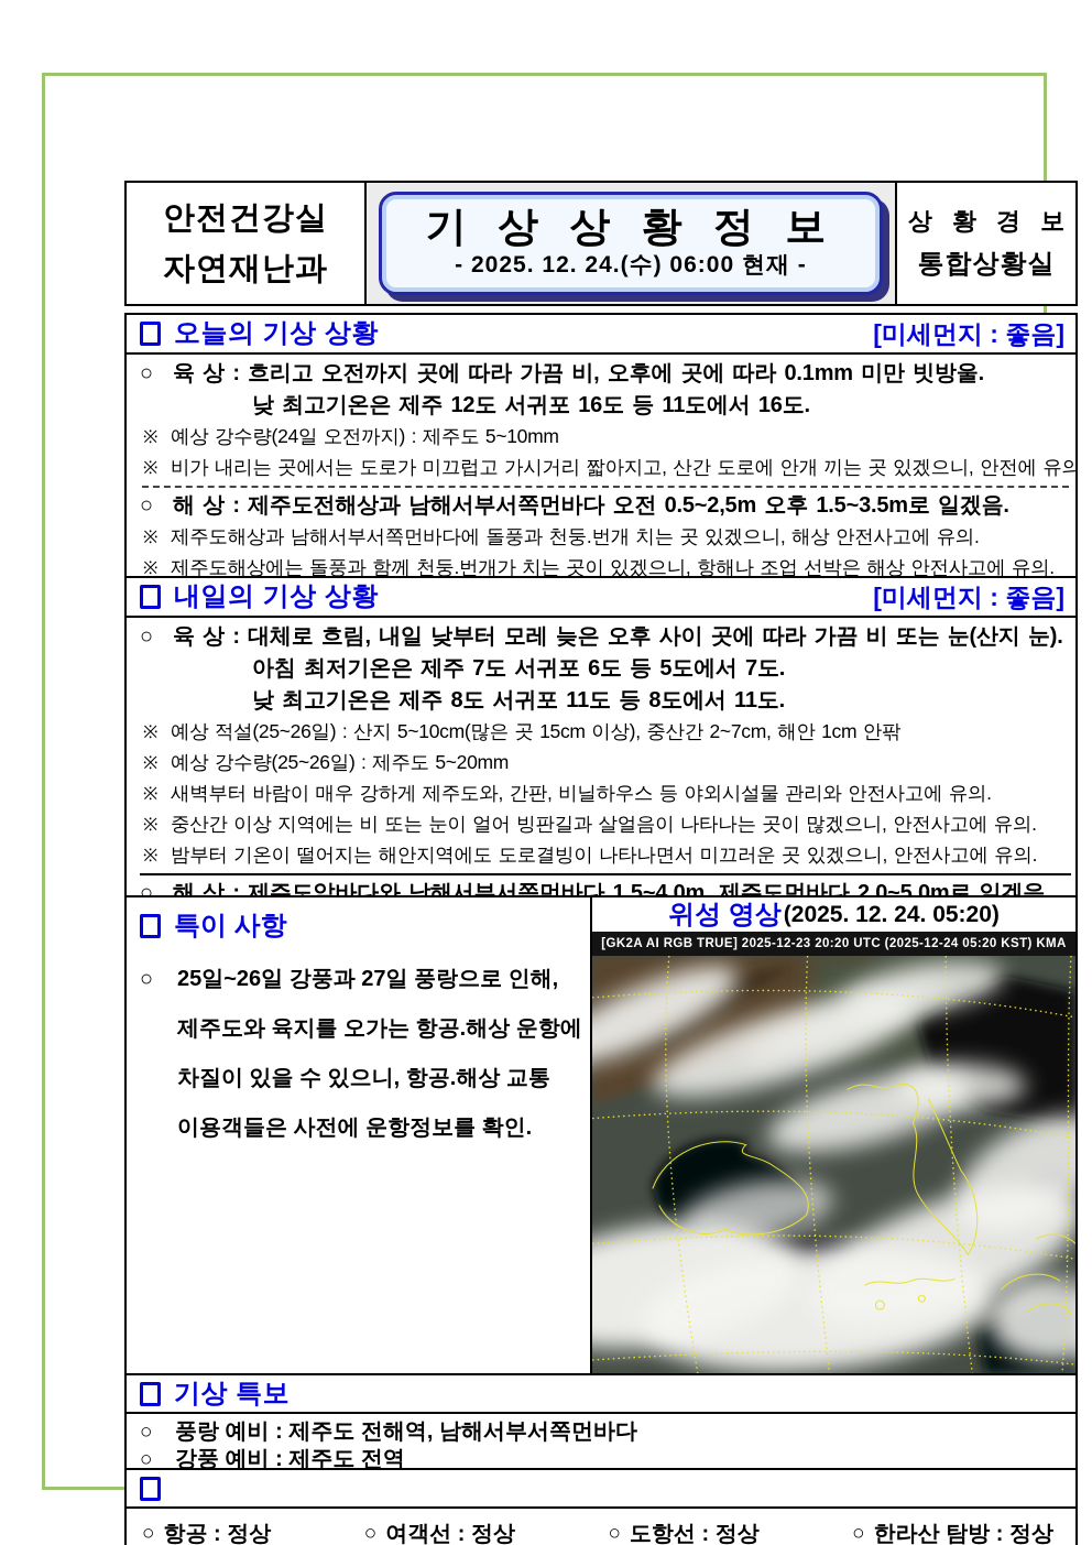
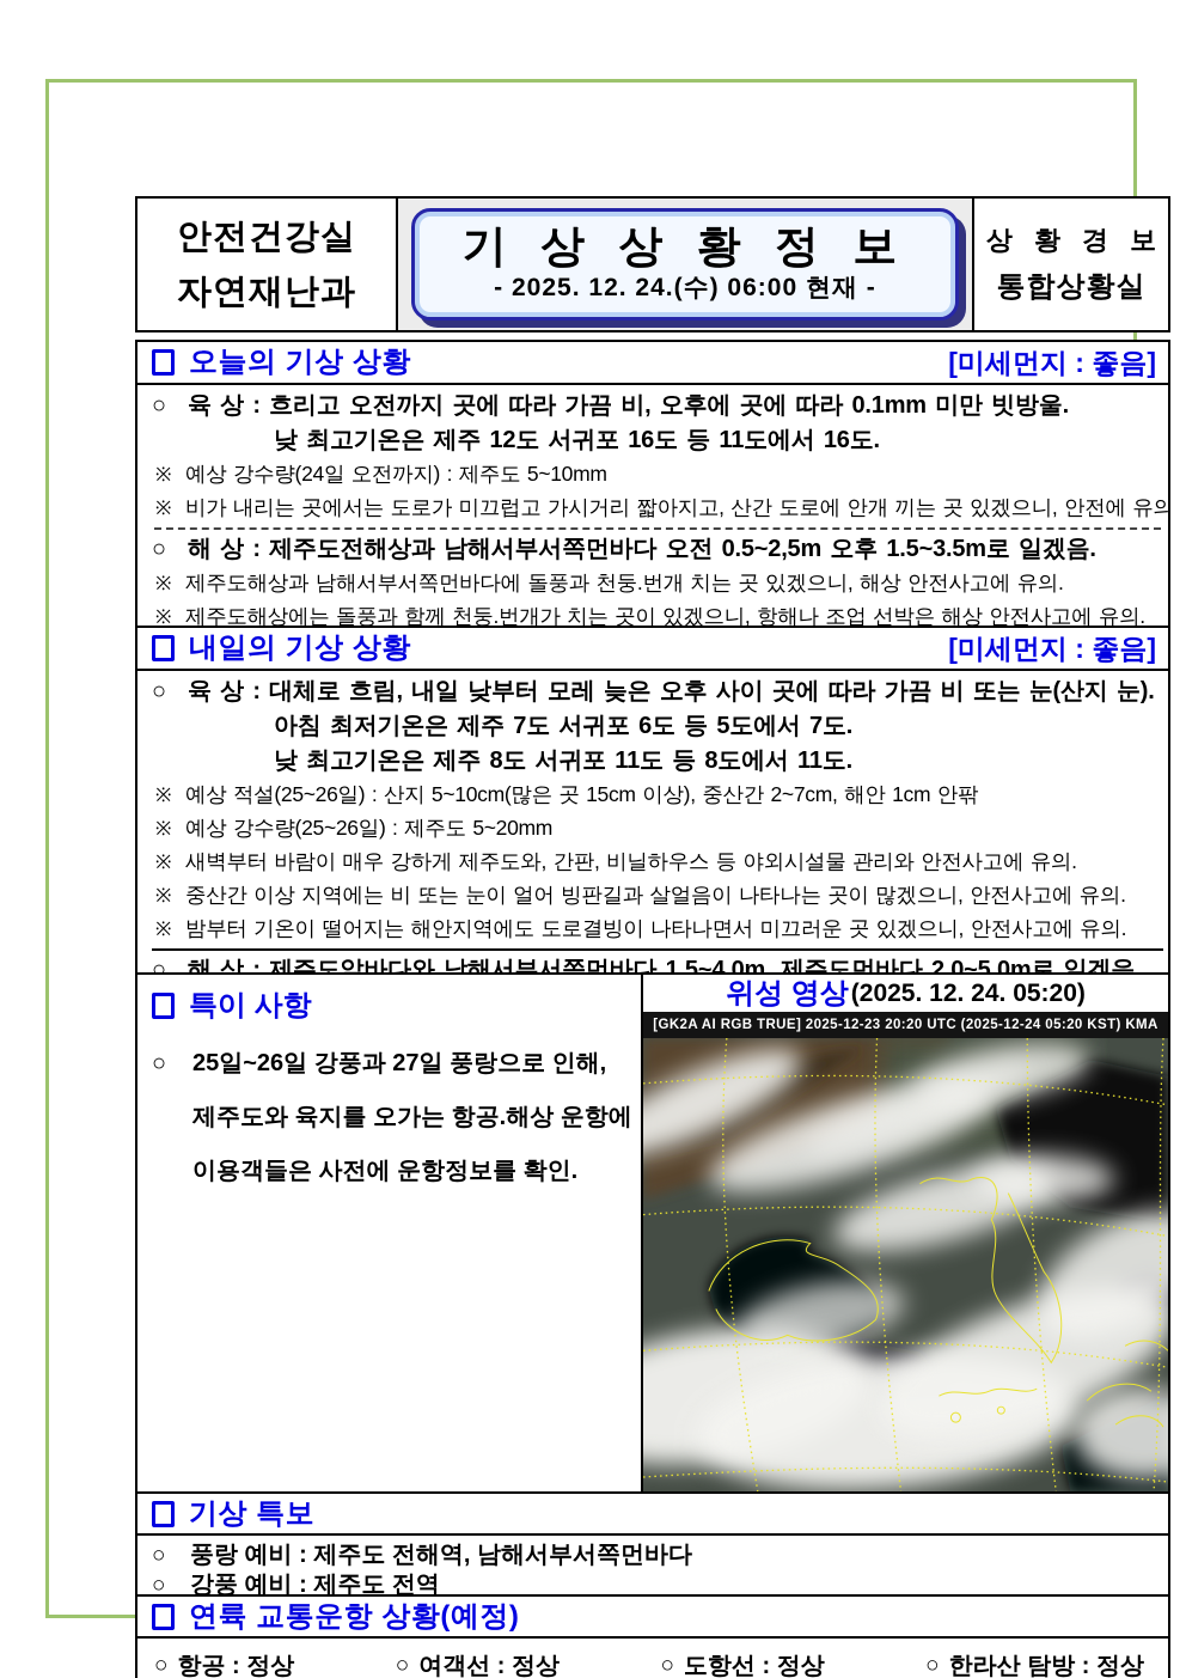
  안전건강실
  자연재난과
  기 상 상 황 정 보
  - 2025. 12. 24.(수) 06:00 현재 -
  상 황 경 보
  통합상황실
  오늘의 기상 상황
  [미세먼지 : 좋음]
  ○
  육 상 : 흐리고 오전까지 곳에 따라 가끔 비, 오후에 곳에 따라 0.1mm 미만 빗방울.
  낮 최고기온은 제주 12도 서귀포 16도 등 11도에서 16도.
  ※
  예상 강수량(24일 오전까지) : 제주도 5~10mm
  ※
  비가 내리는 곳에서는 도로가 미끄럽고 가시거리 짧아지고, 산간 도로에 안개 끼는 곳 있겠으니, 안전에 유의
  ○
  해 상 : 제주도전해상과 남해서부서쪽먼바다 오전 0.5~2,5m 오후 1.5~3.5m로 일겠음.
  ※
  제주도해상과 남해서부서쪽먼바다에 돌풍과 천둥.번개 치는 곳 있겠으니, 해상 안전사고에 유의.
  ※
  제주도해상에는 돌풍과 함께 천둥.번개가 치는 곳이 있겠으니, 항해나 조업 선박은 해상 안전사고에 유의.
  내일의 기상 상황
  [미세먼지 : 좋음]
  ○
  육 상 : 대체로 흐림, 내일 낮부터 모레 늦은 오후 사이 곳에 따라 가끔 비 또는 눈(산지 눈).
  아침 최저기온은 제주 7도 서귀포 6도 등 5도에서 7도.
  낮 최고기온은 제주 8도 서귀포 11도 등 8도에서 11도.
  ※
  예상 적설(25~26일) : 산지 5~10cm(많은 곳 15cm 이상), 중산간 2~7cm, 해안 1cm 안팎
  ※
  예상 강수량(25~26일) : 제주도 5~20mm
  ※
  새벽부터 바람이 매우 강하게 제주도와, 간판, 비닐하우스 등 야외시설물 관리와 안전사고에 유의.
  ※
  중산간 이상 지역에는 비 또는 눈이 얼어 빙판길과 살얼음이 나타나는 곳이 많겠으니, 안전사고에 유의.
  ※
  밤부터 기온이 떨어지는 해안지역에도 도로결빙이 나타나면서 미끄러운 곳 있겠으니, 안전사고에 유의.
  ○
  해 상 : 제주도앞바다와 남해서부서쪽먼바다 1.5~4.0m, 제주도먼바다 2.0~5.0m로 일겠음.
  특이 사항
  ○
  25일~26일 강풍과 27일 풍랑으로 인해,
  제주도와 육지를 오가는 항공.해상 운항에
- 차질이 있을 수 있으니, 항공.해상 교통
  이용객들은 사전에 운항정보를 확인.
  위성 영상
  (2025. 12. 24. 05:20)
  [GK2A AI RGB TRUE] 2025-12-23 20:20 UTC (2025-12-24 05:20 KST) KMA
  기상 특보
  ○
  풍랑 예비 : 제주도 전해역, 남해서부서쪽먼바다
  ○
  강풍 예비 : 제주도 전역
+ 연륙 교통운항 상황(예정)
  ○
  항공 : 정상
  ○
  여객선 : 정상
  ○
  도항선 : 정상
  ○
  한라산 탐방 : 정상
